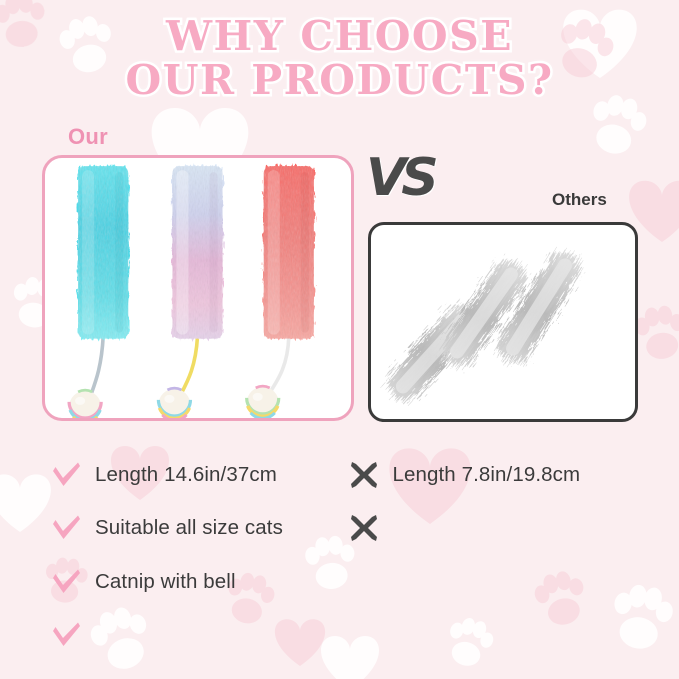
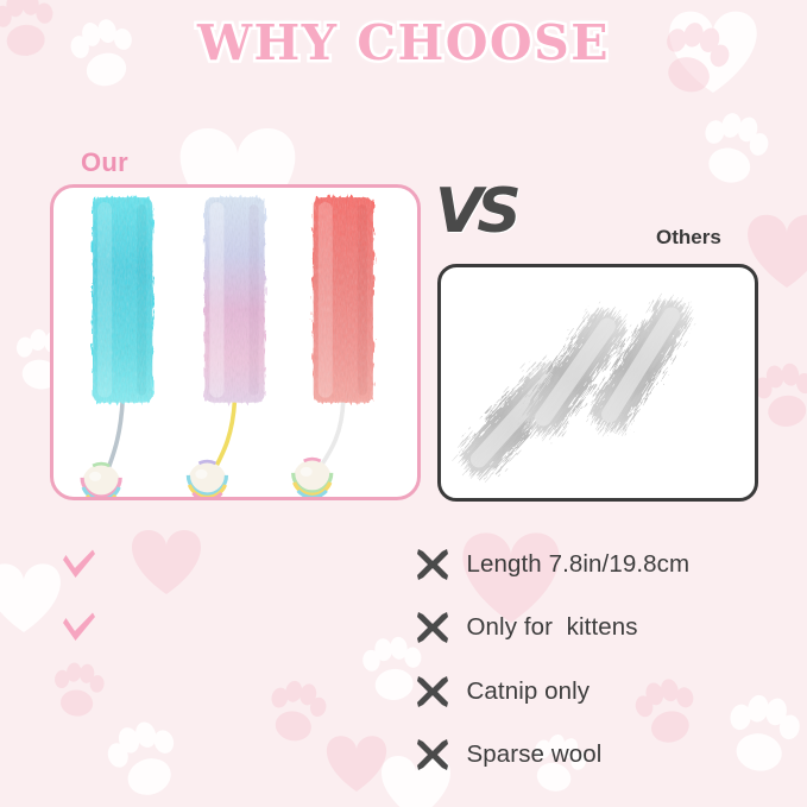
  WHY CHOOSE
- OUR PRODUCTS?
  Our
  Others
  VS
- Length 14.6in/37cm
- Suitable all size cats
- Catnip with bell
  Length 7.8in/19.8cm
+ Only for kittens
+ Catnip only
+ Sparse wool
